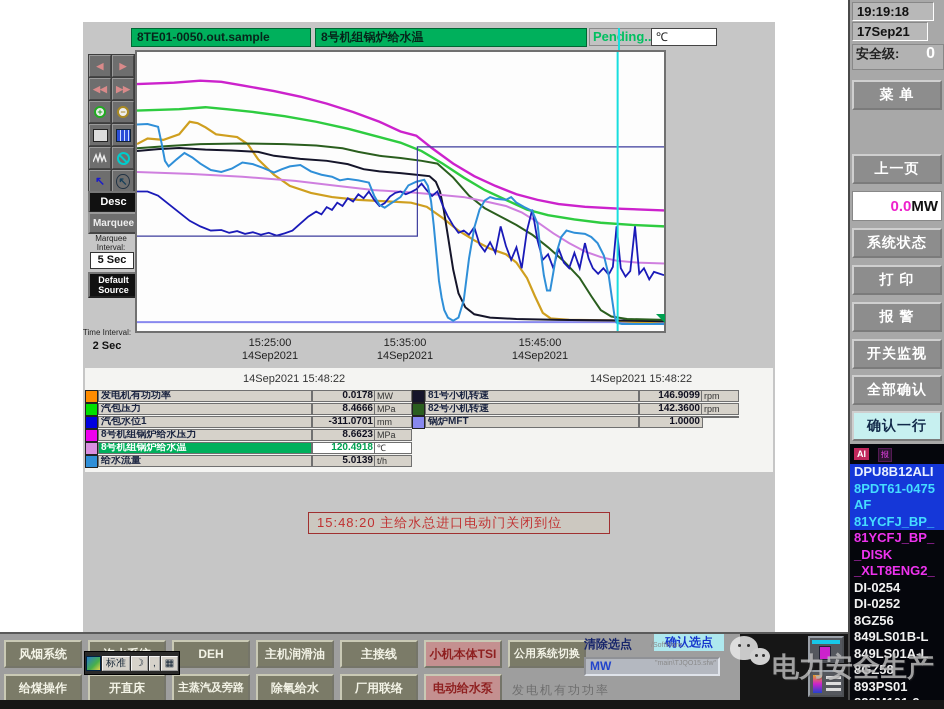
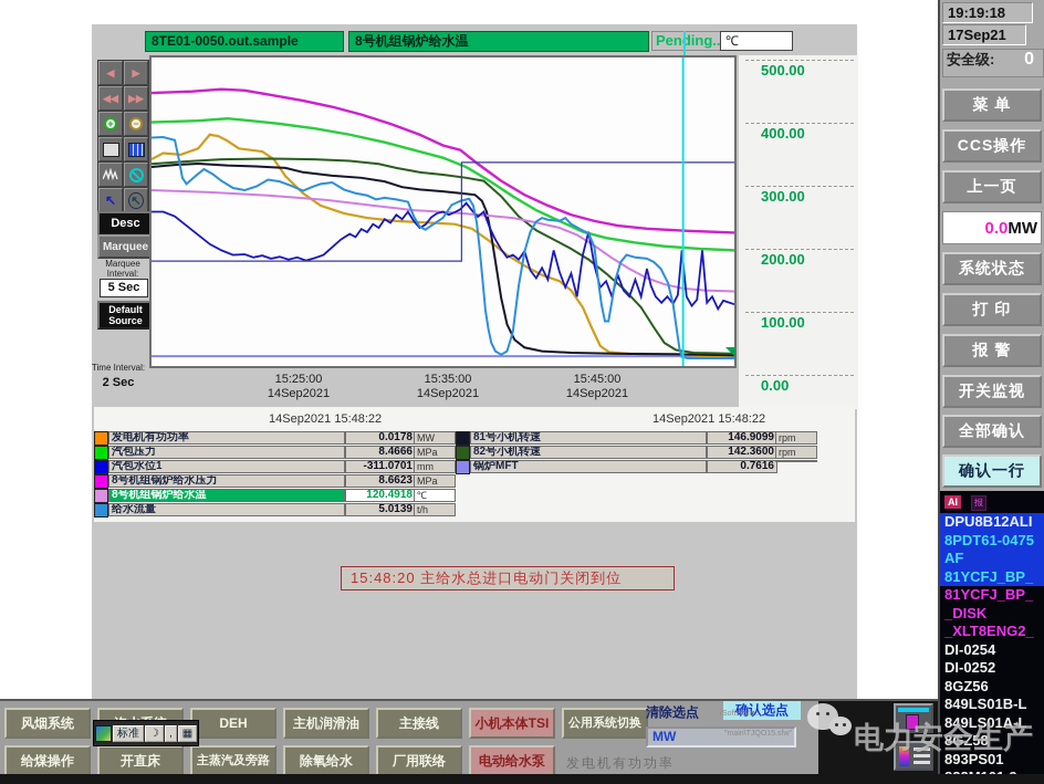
  8TE01-0050.out.sample
  8号机组锅炉给水温
  Pending..
  ℃
  ◀
  ▶
  ◀◀
  ▶▶
  +
  −
  ↖
  ↖
  Desc
  Marquee
  Marquee Interval:
  5 Sec
  Default Source
  Time Interval:
  2 Sec
+ 500.00
+ 400.00
+ 300.00
+ 200.00
+ 100.00
+ 0.00
  15:25:00
  14Sep2021
  15:35:00
  14Sep2021
  15:45:00
  14Sep2021
  14Sep2021 15:48:22
  14Sep2021 15:48:22
  发电机有功功率
  0.0178
  MW
  汽包压力
  8.4666
  MPa
  汽包水位1
  -311.0701
  mm
  8号机组锅炉给水压力
  8.6623
  MPa
  8号机组锅炉给水温
  120.4918
  ℃
  给水流量
  5.0139
  t/h
  81号小机转速
  146.9099
  rpm
  82号小机转速
  142.3600
  rpm
  锅炉MFT
- 1.0000
+ 0.7616
  15:48:20 主给水总进口电动门关闭到位
  19:19:18
  17Sep21
  安全级:
  0
  菜 单
+ CCS操作
  上一页
  0.0
  MW
  系统状态
  打 印
  报 警
  开关监视
  全部确认
  确认一行
  AI
  报
  DPU8B12ALI
  8PDT61-0475
  AF
  81YCFJ_BP_
  81YCFJ_BP_
  _DISK
  _XLT8ENG2_
  DI-0254
  DI-0252
  8GZ56
  849LS01B-L
  849LS01A-L
  8GZ58
  893PS01
  风烟系统
  DEH
  主机润滑油
  主接线
  小机本体TSI
  公用系统切换
  给煤操作
  开直床
  主蒸汽及旁路
  除氧给水
  厂用联络
  电动给水泵
  清除选点
  确认选点
  MW
  发电机有功功率
  标准
  ☽
  ,
  ▦
  电力安全生产
